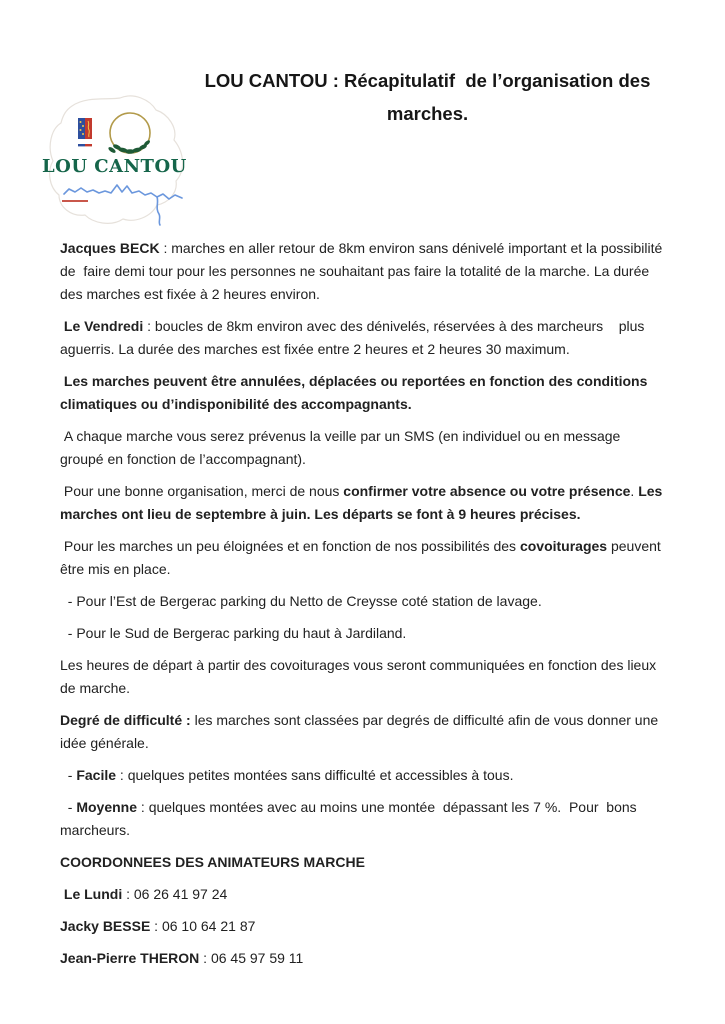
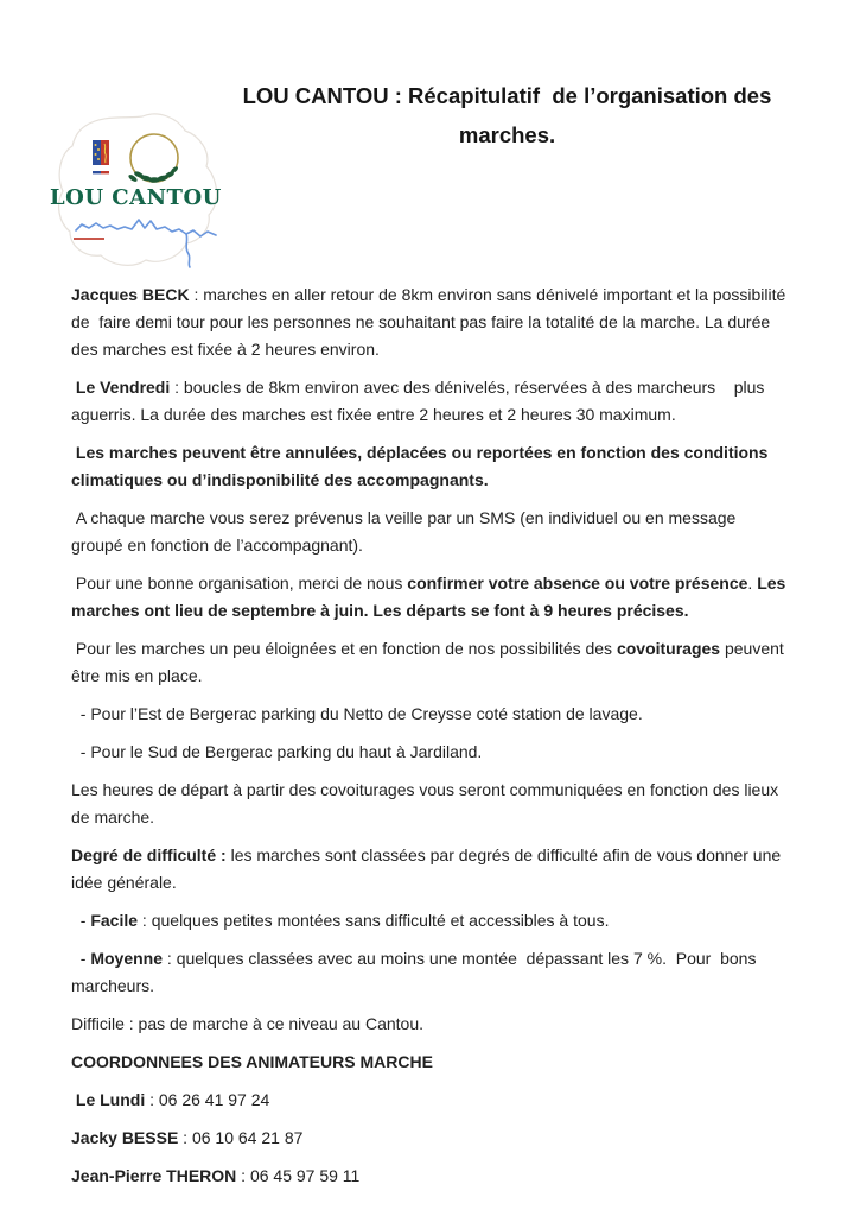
  LOU CANTOU
  LOU CANTOU : Récapitulatif de l’organisation des marches.
  Jacques BECK : marches en aller retour de 8km environ sans dénivelé important et la possibilité de faire demi tour pour les personnes ne souhaitant pas faire la totalité de la marche. La durée des marches est fixée à 2 heures environ.
  Le Vendredi : boucles de 8km environ avec des dénivelés, réservées à des marcheurs plus aguerris. La durée des marches est fixée entre 2 heures et 2 heures 30 maximum.
  Les marches peuvent être annulées, déplacées ou reportées en fonction des conditions climatiques ou d’indisponibilité des accompagnants.
  A chaque marche vous serez prévenus la veille par un SMS (en individuel ou en message groupé en fonction de l’accompagnant).
  Pour une bonne organisation, merci de nous confirmer votre absence ou votre présence. Les marches ont lieu de septembre à juin. Les départs se font à 9 heures précises.
  Pour les marches un peu éloignées et en fonction de nos possibilités des covoiturages peuvent être mis en place.
  - Pour l’Est de Bergerac parking du Netto de Creysse coté station de lavage.
  - Pour le Sud de Bergerac parking du haut à Jardiland.
  Les heures de départ à partir des covoiturages vous seront communiquées en fonction des lieux de marche.
  Degré de difficulté : les marches sont classées par degrés de difficulté afin de vous donner une idée générale.
  - Facile : quelques petites montées sans difficulté et accessibles à tous.
- - Moyenne : quelques montées avec au moins une montée dépassant les 7 %. Pour bons marcheurs.
+ - Moyenne : quelques classées avec au moins une montée dépassant les 7 %. Pour bons marcheurs.
+ Difficile : pas de marche à ce niveau au Cantou.
  COORDONNEES DES ANIMATEURS MARCHE
  Le Lundi : 06 26 41 97 24
  Jacky BESSE : 06 10 64 21 87
  Jean-Pierre THERON : 06 45 97 59 11
